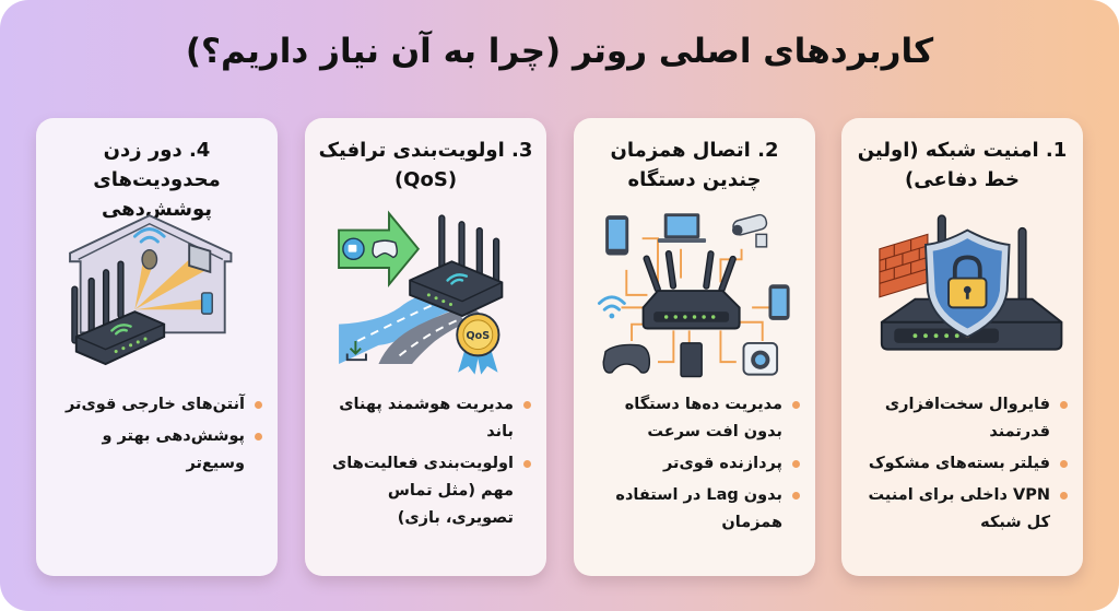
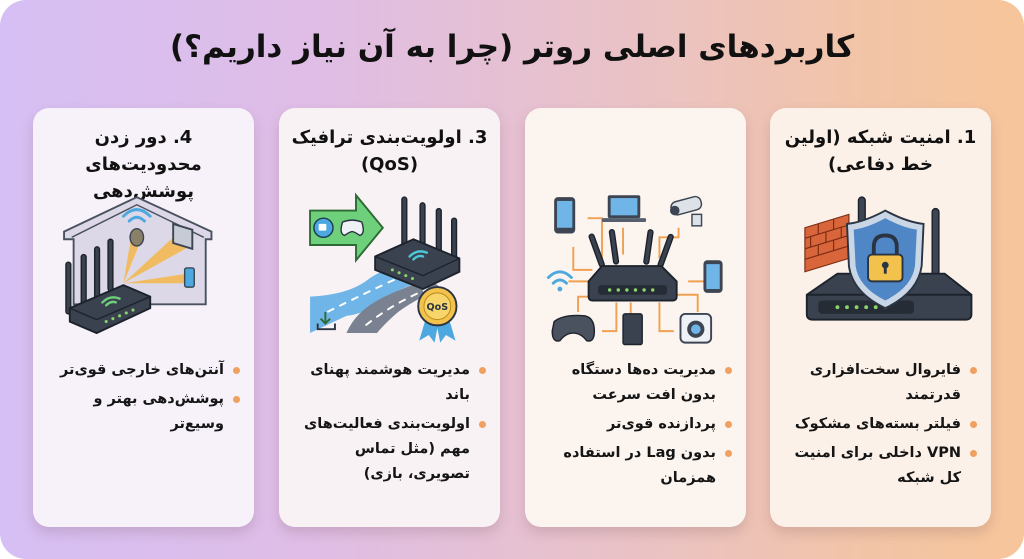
  کاربردهای اصلی روتر (چرا به آن نیاز داریم؟)
  1. امنیت شبکه (اولین خط دفاعی)
  فایروال سخت‌افزاری قدرتمند
  فیلتر بسته‌های مشکوک
  VPN داخلی برای امنیت کل شبکه
- 2. اتصال همزمان چندین دستگاه
  مدیریت ده‌ها دستگاه بدون افت سرعت
  پردازنده قوی‌تر
  بدون Lag در استفاده همزمان
  3. اولویت‌بندی ترافیک (QoS)
  QoS
  مدیریت هوشمند پهنای باند
  اولویت‌بندی فعالیت‌های مهم (مثل تماس تصویری، بازی)
  4. دور زدن محدودیت‌های پوشش‌دهی
  آنتن‌های خارجی قوی‌تر
  پوشش‌دهی بهتر و وسیع‌تر
